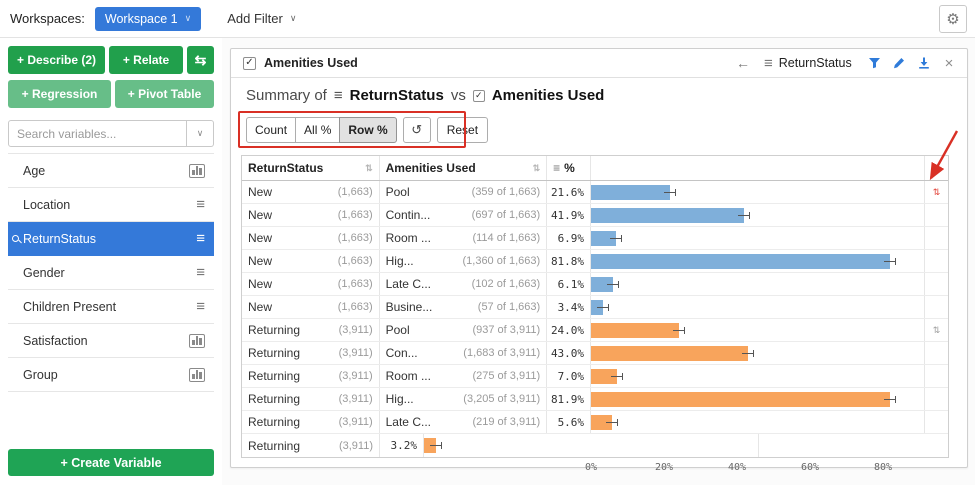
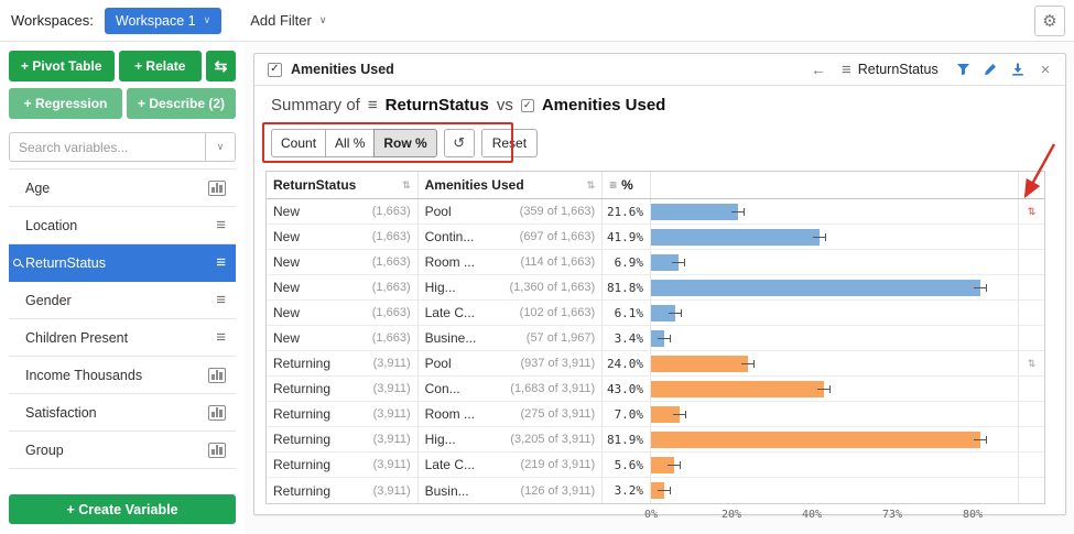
  Workspaces:
  Workspace 1
  ∨
  Add Filter
  ∨
  ⚙
- + Describe (2)
+ + Pivot Table
  + Relate
  ⇆
  + Regression
- + Pivot Table
+ + Describe (2)
  Search variables...
  ∨
  Age
  Location
  ≡
  ReturnStatus
  ≡
  Gender
  ≡
  Children Present
  ≡
+ Income Thousands
  Satisfaction
  Group
  + Create Variable
  ✓
  Amenities Used
  ←
  ≡
  ReturnStatus
  ×
  Summary of
  ≡
  ReturnStatus
  vs
  ✓
  Amenities Used
  Count
  All %
  Row %
  ↺
  Reset
  ReturnStatus
  ⇅
  Amenities Used
  ⇅
  ≡
  %
  New
  (1,663)
  Pool
  (359 of 1,663)
  21.6%
  ⇅
  New
  (1,663)
  Contin...
  (697 of 1,663)
  41.9%
  New
  (1,663)
  Room ...
  (114 of 1,663)
  6.9%
  New
  (1,663)
  Hig...
  (1,360 of 1,663)
  81.8%
  New
  (1,663)
  Late C...
  (102 of 1,663)
  6.1%
  New
  (1,663)
  Busine...
- (57 of 1,663)
+ (57 of 1,967)
  3.4%
  Returning
  (3,911)
  Pool
  (937 of 3,911)
  24.0%
  ⇅
  Returning
  (3,911)
  Con...
  (1,683 of 3,911)
  43.0%
  Returning
  (3,911)
  Room ...
  (275 of 3,911)
  7.0%
  Returning
  (3,911)
  Hig...
  (3,205 of 3,911)
  81.9%
  Returning
  (3,911)
  Late C...
  (219 of 3,911)
  5.6%
  Returning
  (3,911)
+ Busin...
+ (126 of 3,911)
  3.2%
  0%
  20%
  40%
- 60%
+ 73%
  80%
